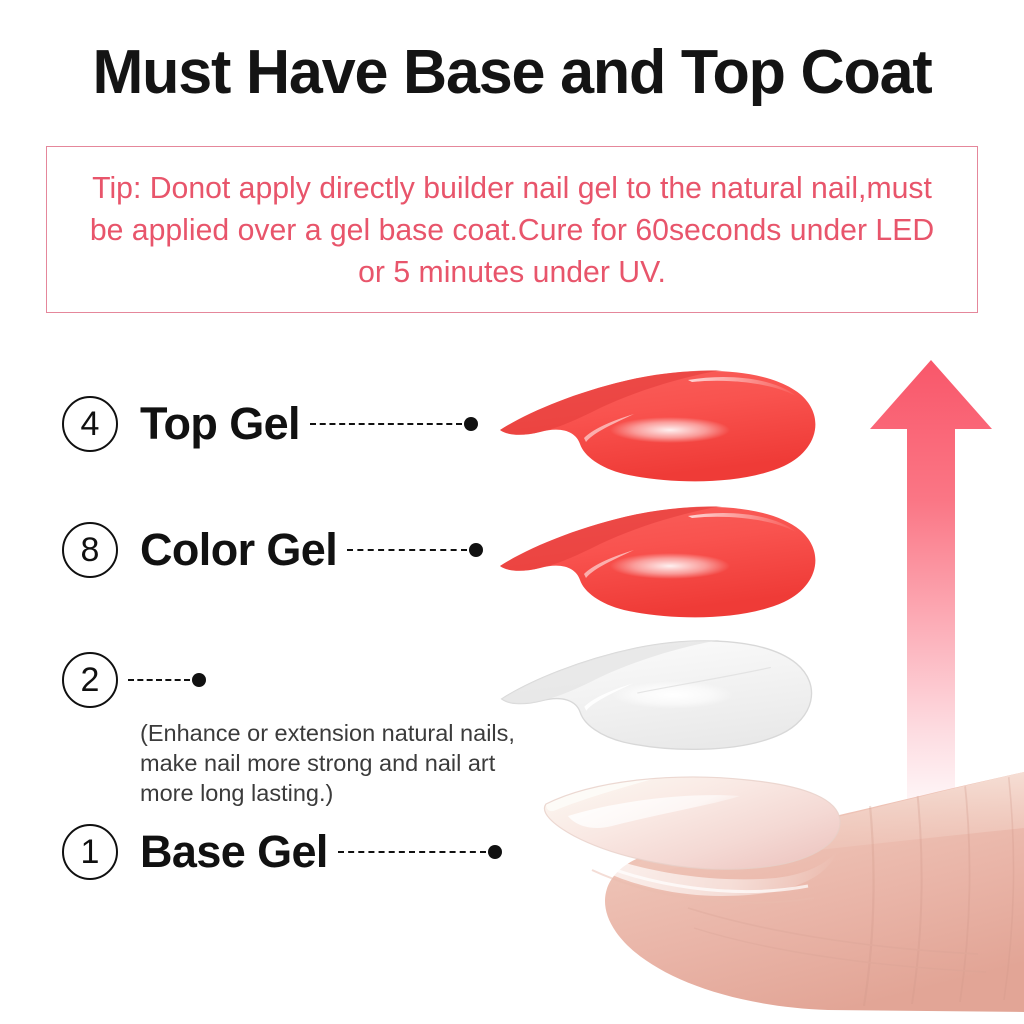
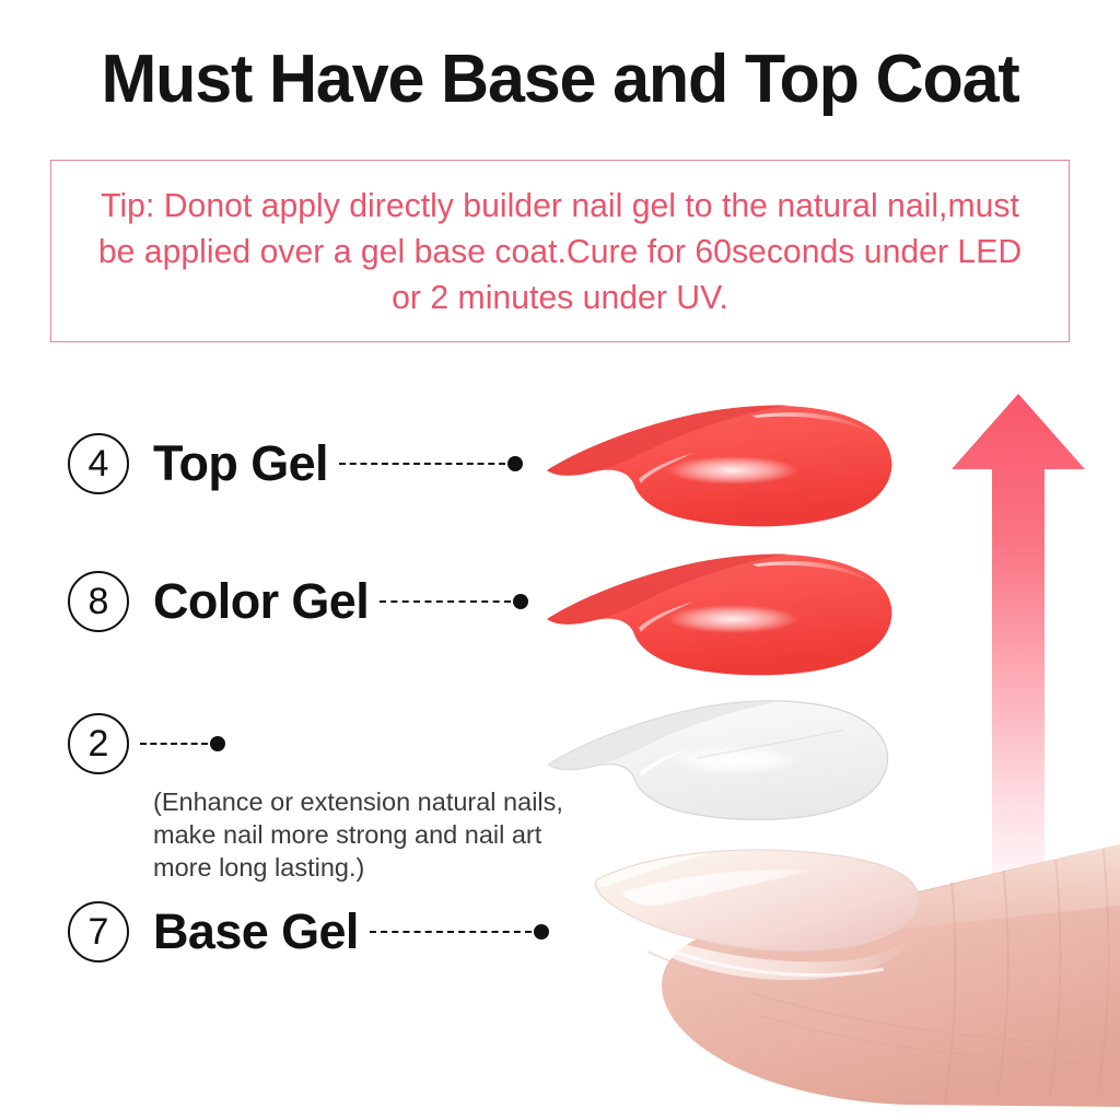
  Must Have Base and Top Coat
- Tip: Donot apply directly builder nail gel to the natural nail,must be applied over a gel base coat.Cure for 60seconds under LED or 5 minutes under UV.
+ Tip: Donot apply directly builder nail gel to the natural nail,must be applied over a gel base coat.Cure for 60seconds under LED or 2 minutes under UV.
  4
  Top Gel
  8
  Color Gel
  2
  (Enhance or extension natural nails, make nail more strong and nail art more long lasting.)
- 1
+ 7
  Base Gel
